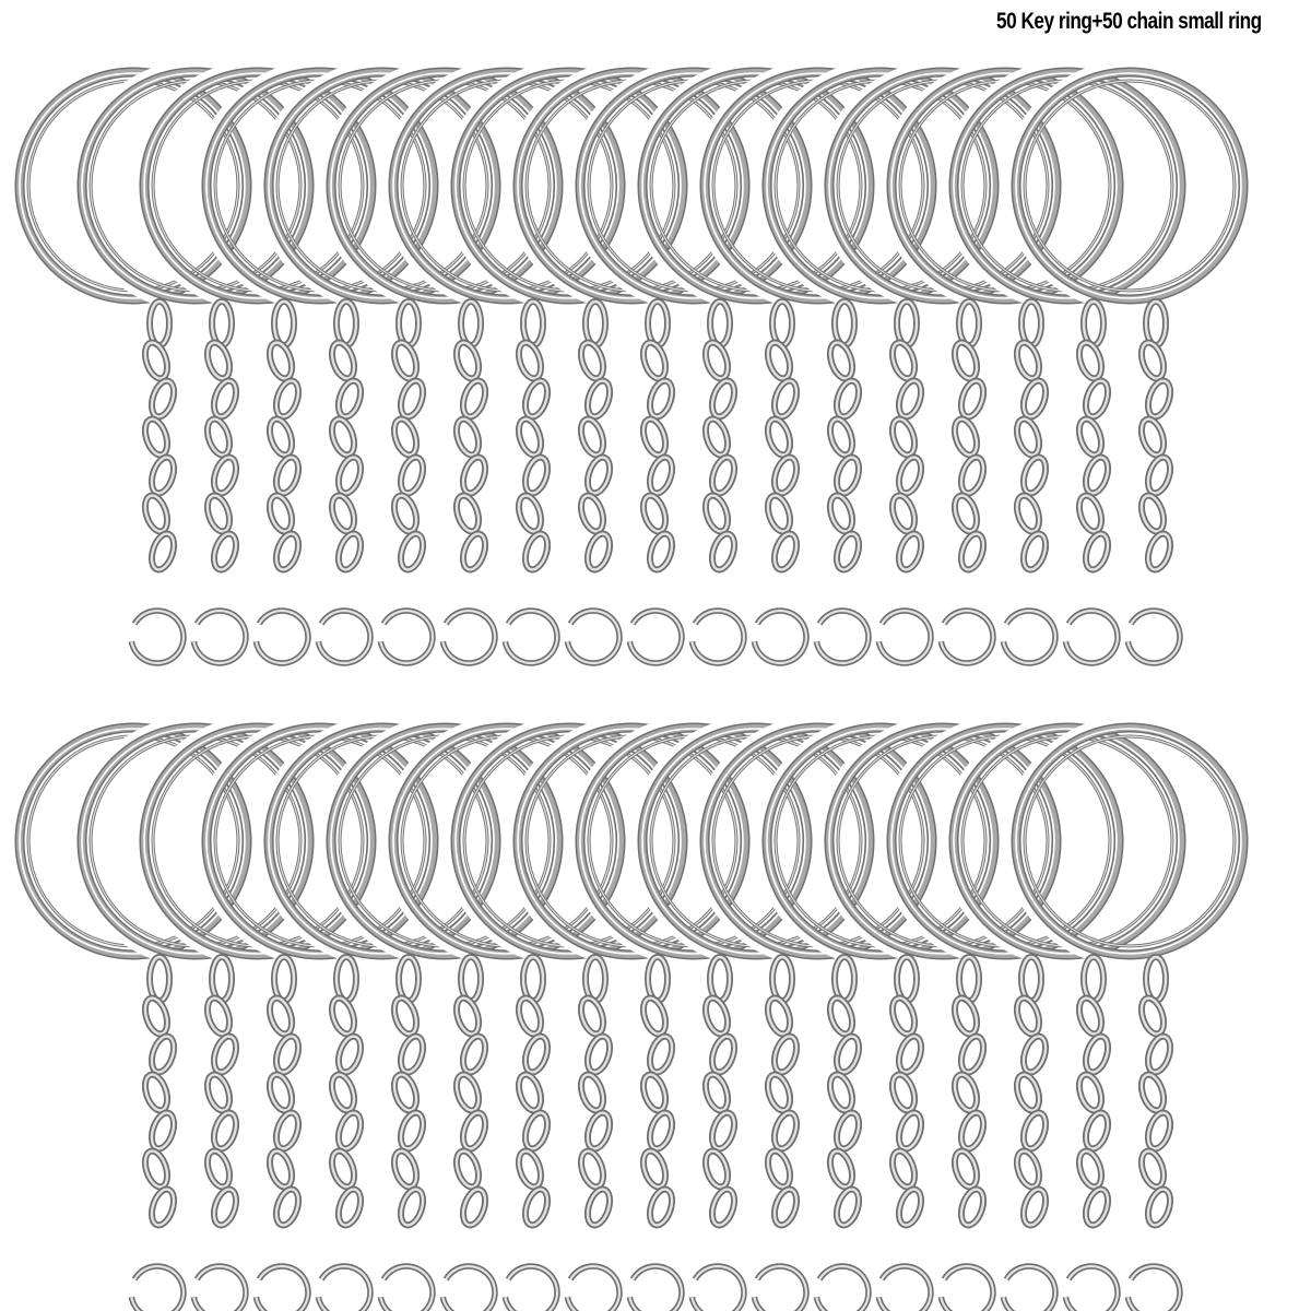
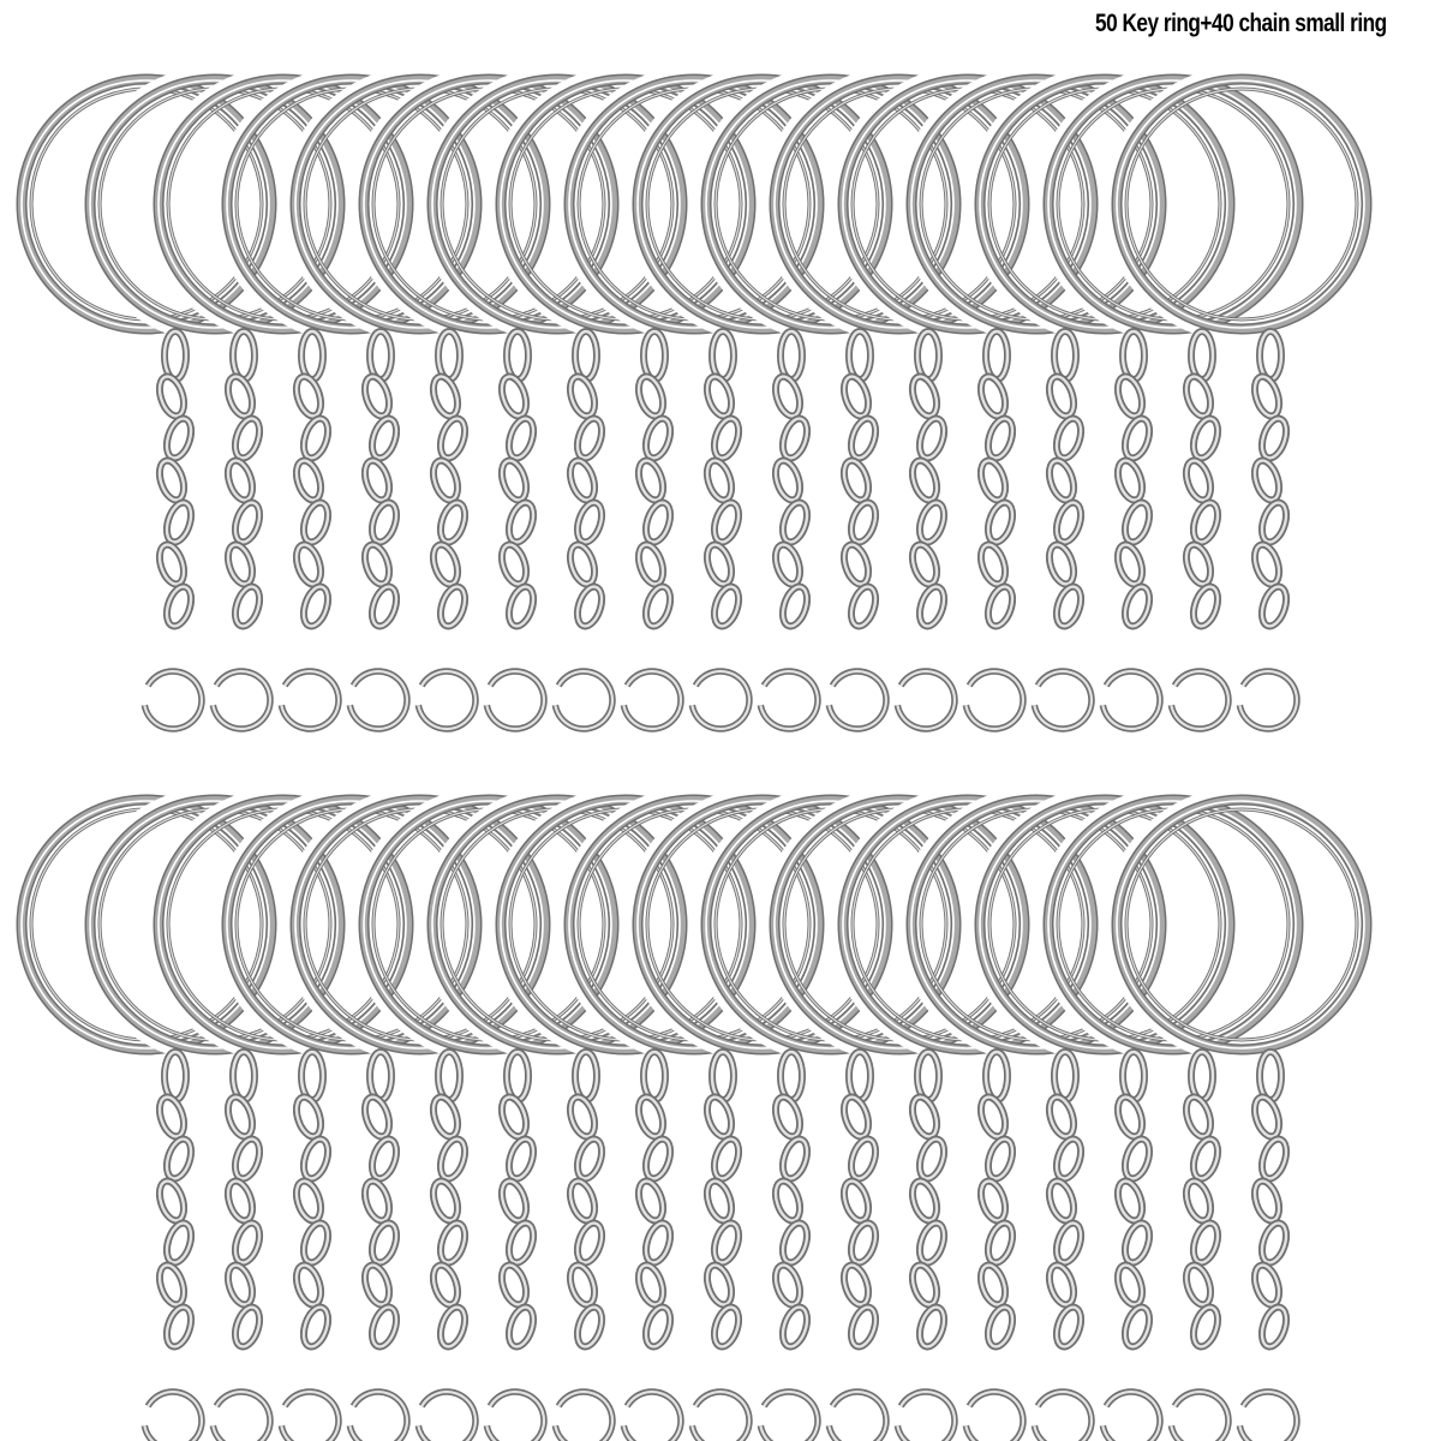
- 50 Key ring+50 chain small ring
+ 50 Key ring+40 chain small ring
